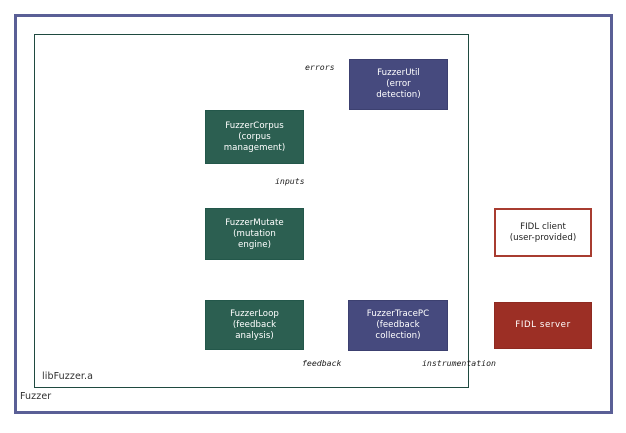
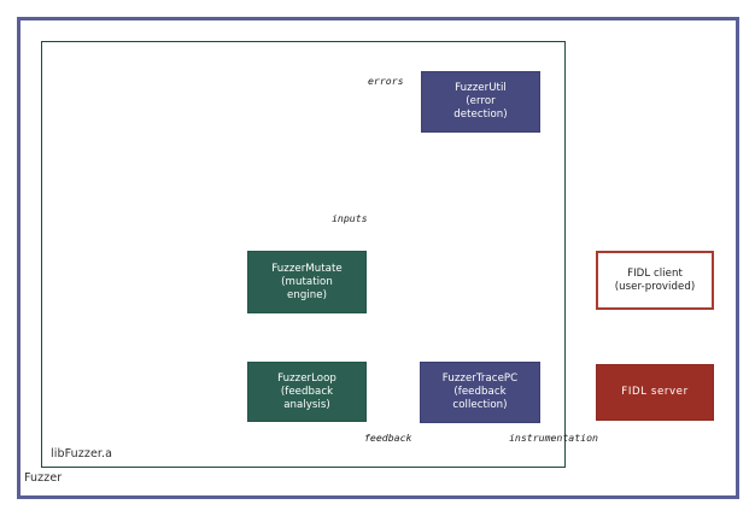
  libFuzzer.a
  Fuzzer
  FuzzerUtil
  (error
  detection)
- FuzzerCorpus
- (corpus
- management)
  FuzzerMutate
  (mutation
  engine)
  FIDL client
  (user-provided)
  FuzzerLoop
  (feedback
  analysis)
  FuzzerTracePC
  (feedback
  collection)
  FIDL server
  errors
  inputs
  feedback
  instrumentation
